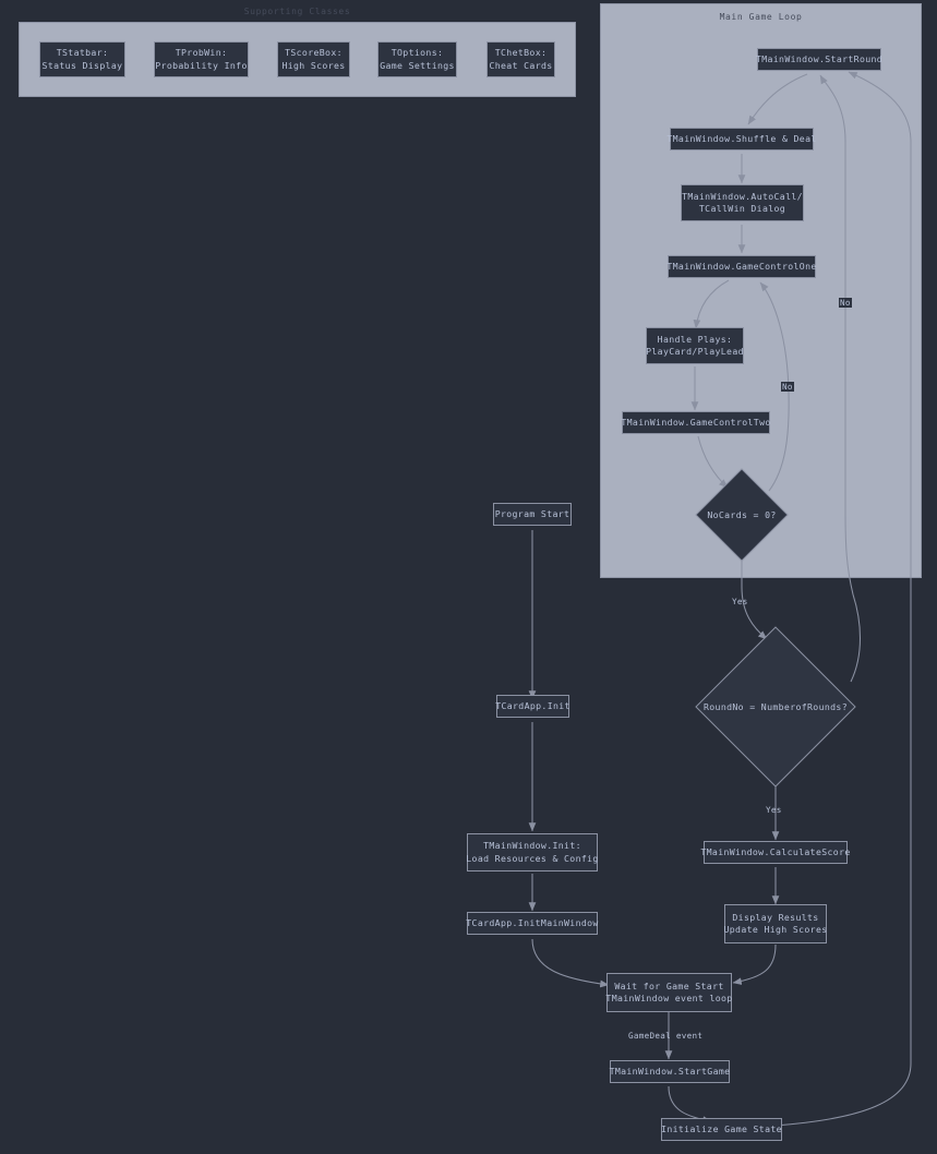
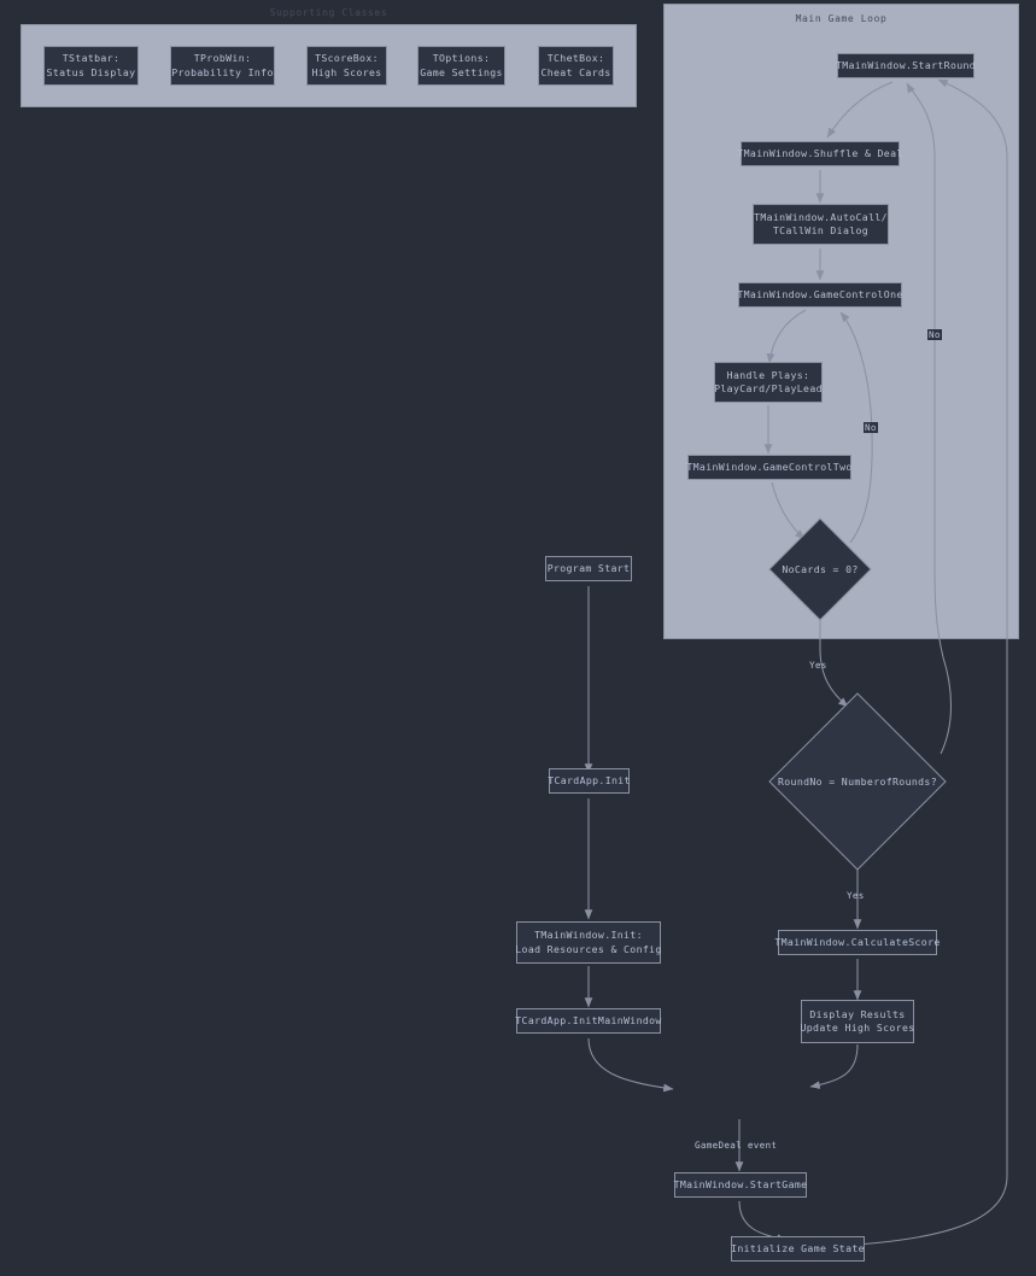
  Supporting Classes
  Main Game Loop
  TStatbar:
  Status Display
  TProbWin:
  Probability Info
  TScoreBox:
  High Scores
  TOptions:
  Game Settings
  TChetBox:
  Cheat Cards
  TMainWindow.StartRound
  TMainWindow.Shuffle & Deal
  TMainWindow.AutoCall/
  TCallWin Dialog
  TMainWindow.GameControlOne
  Handle Plays:
  PlayCard/PlayLead
  TMainWindow.GameControlTwo
  NoCards = 0?
  RoundNo = NumberofRounds?
  Program Start
  TCardApp.Init
  TMainWindow.Init:
  Load Resources & Config
  TCardApp.InitMainWindow
  TMainWindow.CalculateScore
  Display Results
  Update High Scores
- Wait for Game Start
- TMainWindow event loop
  TMainWindow.StartGame
  Initialize Game State
  No
  No
  Yes
  Yes
  GameDeal event
